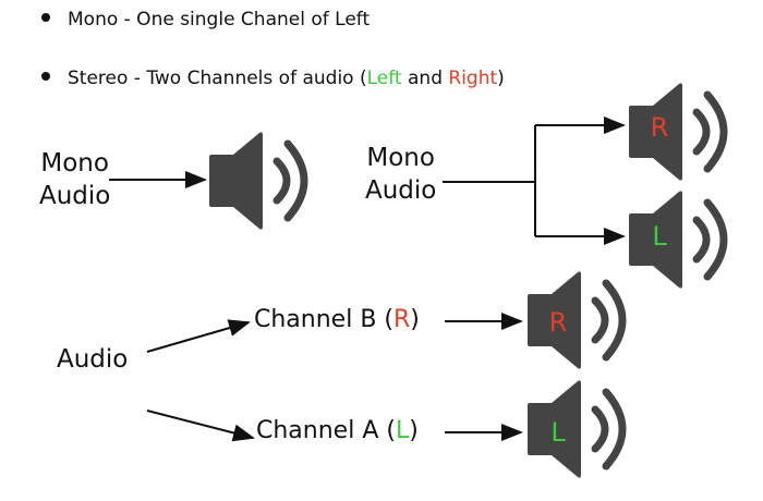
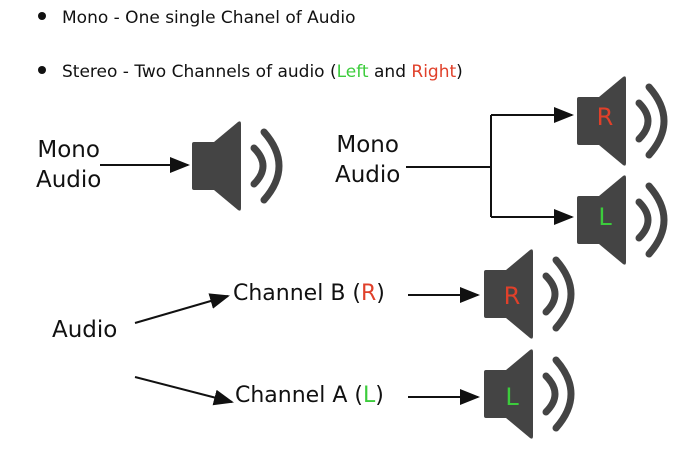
- Mono - One single Chanel of Left
+ Mono - One single Chanel of Audio
  Stereo - Two Channels of audio (Left and Right)
  R
  L
  R
  L
  Mono
  Audio
  Mono
  Audio
  Audio
  Channel B (R)
  Channel A (L)
